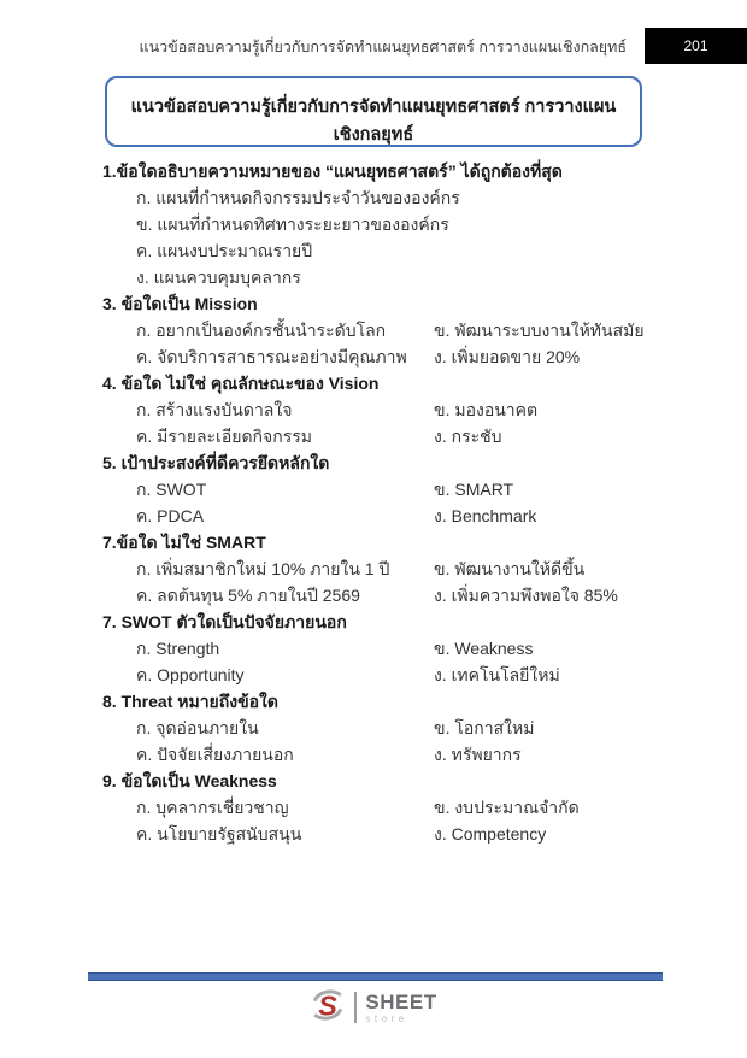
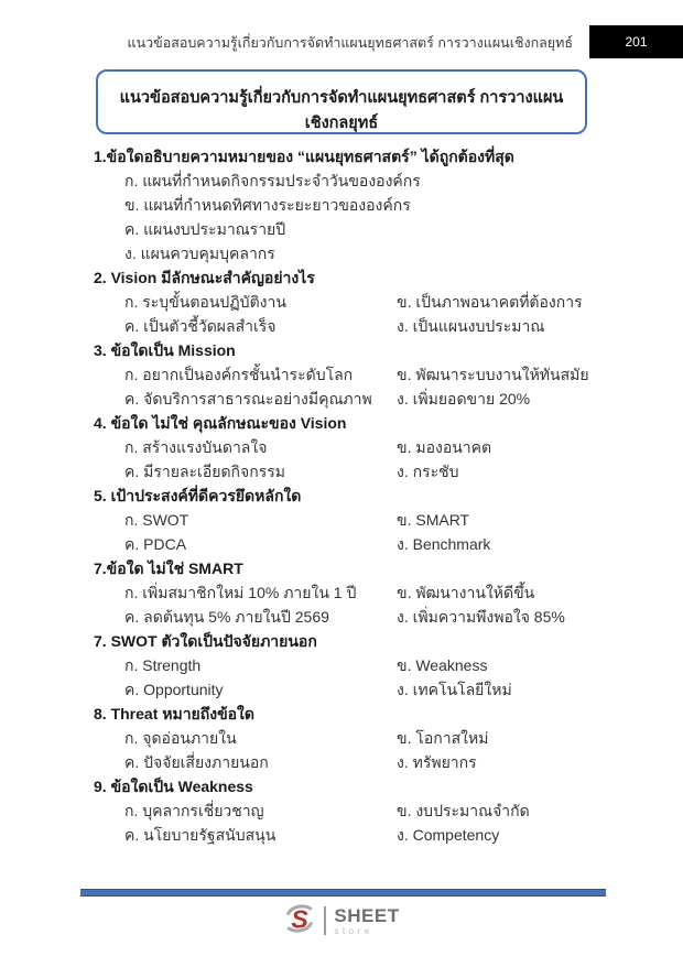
  แนวข้อสอบความรู้เกี่ยวกับการจัดทำแผนยุทธศาสตร์ การวางแผนเชิงกลยุทธ์
  201
  แนวข้อสอบความรู้เกี่ยวกับการจัดทำแผนยุทธศาสตร์ การวางแผนเชิงกลยุทธ์
  1.ข้อใดอธิบายความหมายของ “แผนยุทธศาสตร์” ได้ถูกต้องที่สุด
  ก. แผนที่กำหนดกิจกรรมประจำวันขององค์กร
  ข. แผนที่กำหนดทิศทางระยะยาวขององค์กร
  ค. แผนงบประมาณรายปี
  ง. แผนควบคุมบุคลากร
+ 2. Vision มีลักษณะสำคัญอย่างไร
+ ก. ระบุขั้นตอนปฏิบัติงาน
+ ข. เป็นภาพอนาคตที่ต้องการ
+ ค. เป็นตัวชี้วัดผลสำเร็จ
+ ง. เป็นแผนงบประมาณ
  3. ข้อใดเป็น Mission
  ก. อยากเป็นองค์กรชั้นนำระดับโลก
  ข. พัฒนาระบบงานให้ทันสมัย
  ค. จัดบริการสาธารณะอย่างมีคุณภาพ
  ง. เพิ่มยอดขาย 20%
  4. ข้อใด ไม่ใช่ คุณลักษณะของ Vision
  ก. สร้างแรงบันดาลใจ
  ข. มองอนาคต
  ค. มีรายละเอียดกิจกรรม
  ง. กระชับ
  5. เป้าประสงค์ที่ดีควรยึดหลักใด
  ก. SWOT
  ข. SMART
  ค. PDCA
  ง. Benchmark
  7.ข้อใด ไม่ใช่ SMART
  ก. เพิ่มสมาชิกใหม่ 10% ภายใน 1 ปี
  ข. พัฒนางานให้ดีขึ้น
  ค. ลดต้นทุน 5% ภายในปี 2569
  ง. เพิ่มความพึงพอใจ 85%
  7. SWOT ตัวใดเป็นปัจจัยภายนอก
  ก. Strength
  ข. Weakness
  ค. Opportunity
  ง. เทคโนโลยีใหม่
  8. Threat หมายถึงข้อใด
  ก. จุดอ่อนภายใน
  ข. โอกาสใหม่
  ค. ปัจจัยเสี่ยงภายนอก
  ง. ทรัพยากร
  9. ข้อใดเป็น Weakness
  ก. บุคลากรเชี่ยวชาญ
  ข. งบประมาณจำกัด
  ค. นโยบายรัฐสนับสนุน
  ง. Competency
  S
  SHEET
  store
